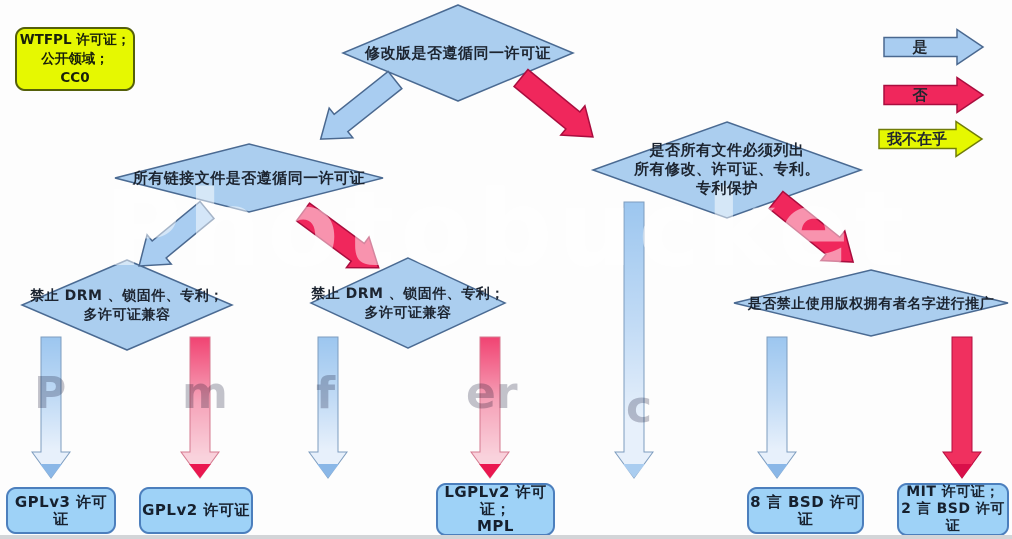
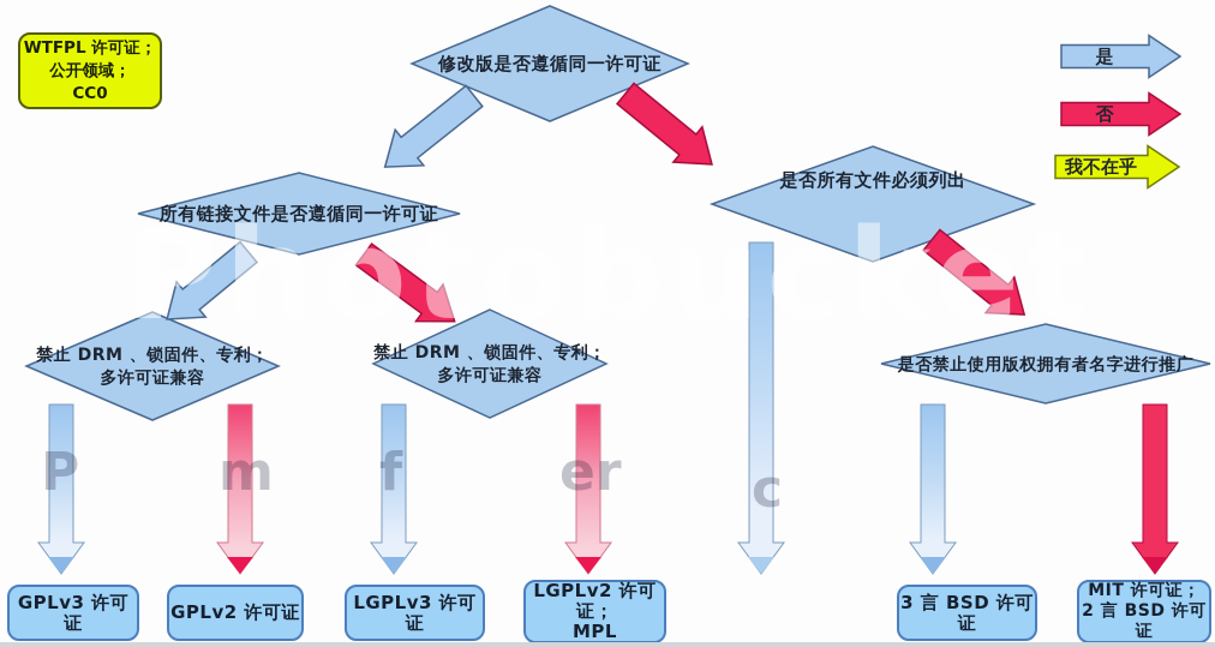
  Photobucket
  P
  m
  f
  er
  c
  WTFPL 许可证；
  公开领域；
  CC0
  修改版是否遵循同一许可证
  所有链接文件是否遵循同一许可证
  是否所有文件必须列出
- 所有修改、许可证、专利。
- 专利保护
  禁止 DRM 、锁固件、专利；
  多许可证兼容
  禁止 DRM 、锁固件、专利；
  多许可证兼容
  是否禁止使用版权拥有者名字进行推广
  是
  否
  我不在乎
  GPLv3 许可证
  GPLv2 许可证
+ LGPLv3 许可证
  LGPLv2 许可证；
  MPL
- 8 言 BSD 许可证
+ 3 言 BSD 许可证
  MIT 许可证；
  2 言 BSD 许可证
